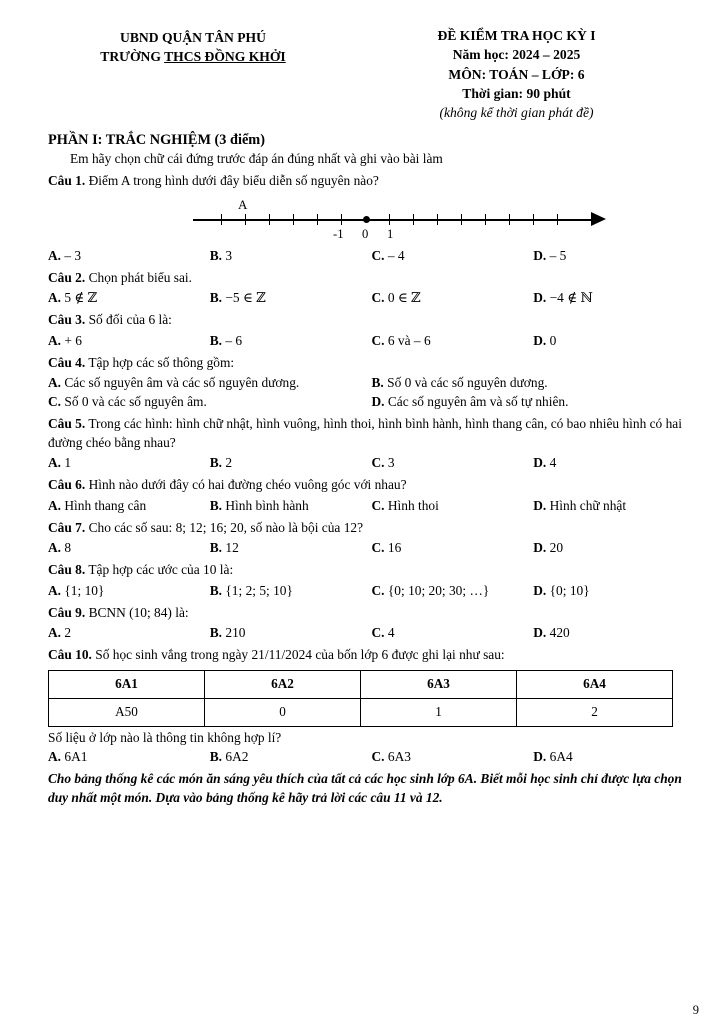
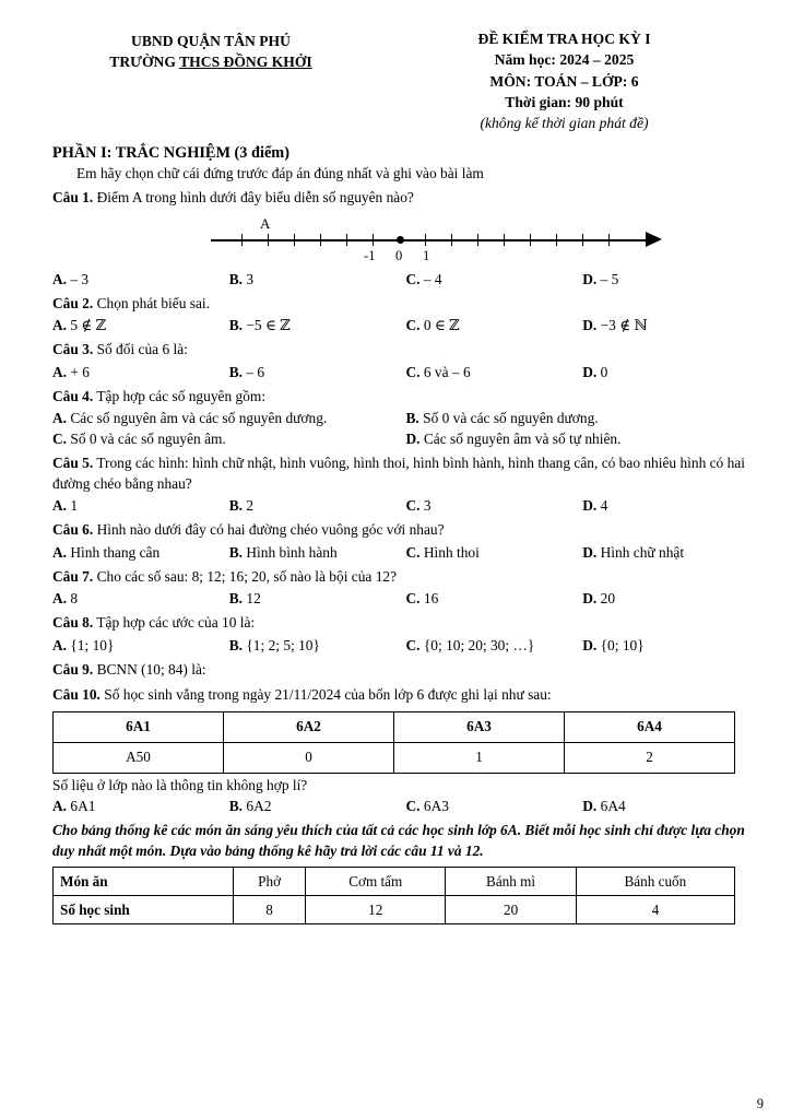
  UBND QUẬN TÂN PHÚ
  TRƯỜNG THCS ĐỒNG KHỞI
  ĐỀ KIỂM TRA HỌC KỲ I
  Năm học: 2024 – 2025
  MÔN: TOÁN – LỚP: 6
  Thời gian: 90 phút
  (không kể thời gian phát đề)
  PHẦN I: TRẮC NGHIỆM (3 điểm)
  Em hãy chọn chữ cái đứng trước đáp án đúng nhất và ghi vào bài làm
  Câu 1. Điểm A trong hình dưới đây biểu diễn số nguyên nào?
  A
  -1
  0
  1
  A. – 3
  B. 3
  C. – 4
  D. – 5
  Câu 2. Chọn phát biểu sai.
  A. 5 ∉ ℤ
  B. −5 ∈ ℤ
  C. 0 ∈ ℤ
- D. −4 ∉ ℕ
+ D. −3 ∉ ℕ
  Câu 3. Số đối của 6 là:
  A. + 6
  B. – 6
  C. 6 và – 6
  D. 0
- Câu 4. Tập hợp các số thông gồm:
+ Câu 4. Tập hợp các số nguyên gồm:
  A. Các số nguyên âm và các số nguyên dương.
  B. Số 0 và các số nguyên dương.
  C. Số 0 và các số nguyên âm.
  D. Các số nguyên âm và số tự nhiên.
  Câu 5. Trong các hình: hình chữ nhật, hình vuông, hình thoi, hình bình hành, hình thang cân, có bao nhiêu hình có hai đường chéo bằng nhau?
  A. 1
  B. 2
  C. 3
  D. 4
  Câu 6. Hình nào dưới đây có hai đường chéo vuông góc với nhau?
  A. Hình thang cân
  B. Hình bình hành
  C. Hình thoi
  D. Hình chữ nhật
  Câu 7. Cho các số sau: 8; 12; 16; 20, số nào là bội của 12?
  A. 8
  B. 12
  C. 16
  D. 20
  Câu 8. Tập hợp các ước của 10 là:
  A. {1; 10}
  B. {1; 2; 5; 10}
  C. {0; 10; 20; 30; …}
  D. {0; 10}
  Câu 9. BCNN (10; 84) là:
- A. 2
- B. 210
- C. 4
- D. 420
  Câu 10. Số học sinh vắng trong ngày 21/11/2024 của bốn lớp 6 được ghi lại như sau:
  6A1	6A2	6A3	6A4
  A50	0	1	2
  Số liệu ở lớp nào là thông tin không hợp lí?
  A. 6A1
  B. 6A2
  C. 6A3
  D. 6A4
  Cho bảng thống kê các món ăn sáng yêu thích của tất cả các học sinh lớp 6A. Biết mỗi học sinh chỉ được lựa chọn duy nhất một món. Dựa vào bảng thống kê hãy trả lời các câu 11 và 12.
+ Món ăn	Phở	Cơm tấm	Bánh mì	Bánh cuốn
+ Số học sinh	8	12	20	4
  9
